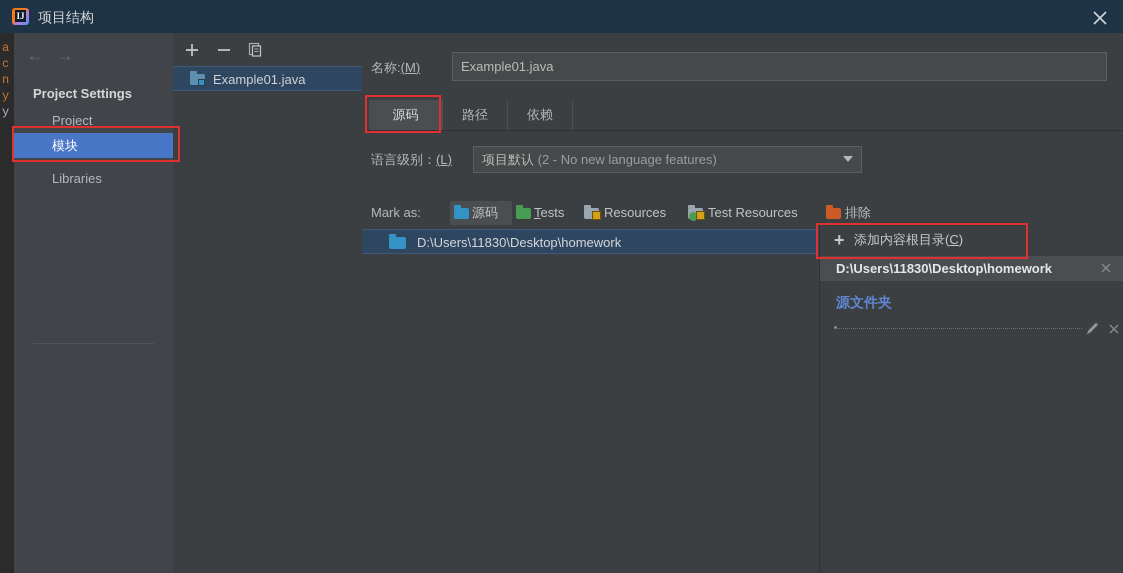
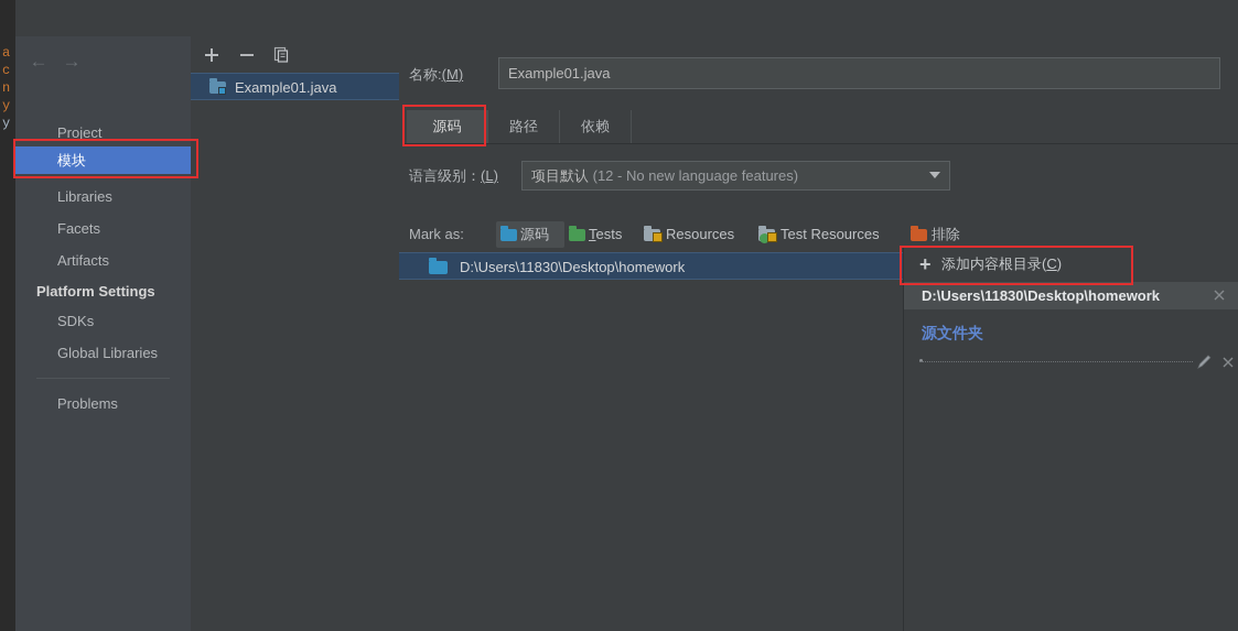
  a
  c
  n
  y
  y
- IJ
- 项目结构
  ←
  →
- Project Settings
  Project
  模块
  Libraries
+ Facets
+ Artifacts
+ Platform Settings
+ SDKs
+ Global Libraries
+ Problems
  Example01.java
  名称:(M)
  Example01.java
  源码
  路径
  依赖
  语言级别：(L)
- 项目默认 (2 - No new language features)
+ 项目默认 (12 - No new language features)
  Mark as:
  源码
  Tests
  Resources
  Test Resources
  排除
  D:\Users\11830\Desktop\homework
  +
  添加内容根目录(C)
  D:\Users\11830\Desktop\homework
  源文件夹
